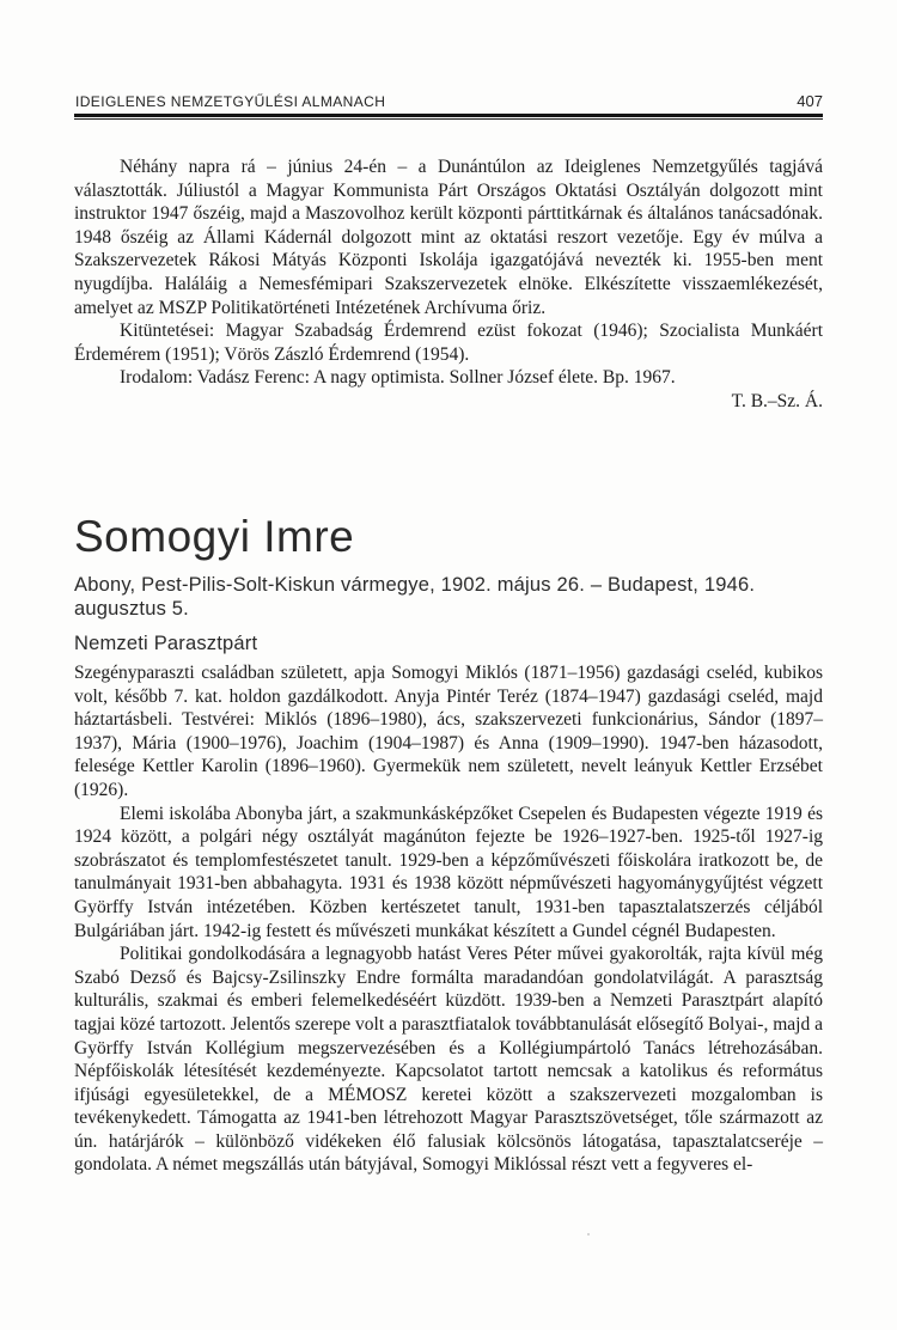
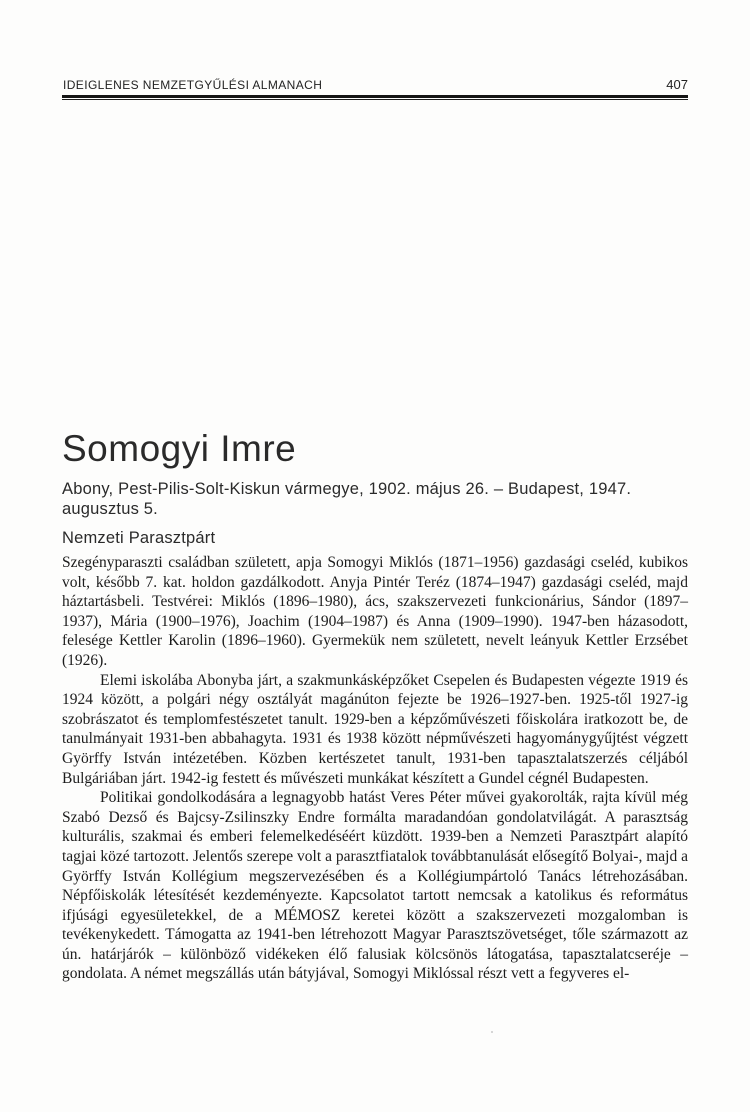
  IDEIGLENES NEMZETGYŰLÉSI ALMANACH
  407
- Néhány napra rá – június 24-én – a Dunántúlon az Ideiglenes Nemzetgyűlés tagjává választották. Júliustól a Magyar Kommunista Párt Országos Oktatási Osztályán dolgozott mint instruktor 1947 őszéig, majd a Maszovolhoz került központi párttitkárnak és általános tanácsadónak. 1948 őszéig az Állami Kádernál dolgozott mint az oktatási reszort vezetője. Egy év múlva a Szakszervezetek Rákosi Mátyás Központi Iskolája igazgatójává nevezték ki. 1955-ben ment nyugdíjba. Haláláig a Nemesfémipari Szakszervezetek elnöke. Elkészítette visszaemlékezését, amelyet az MSZP Politikatörténeti Intézetének Archívuma őriz.
- Kitüntetései: Magyar Szabadság Érdemrend ezüst fokozat (1946); Szocialista Munkáért Érdemérem (1951); Vörös Zászló Érdemrend (1954).
- Irodalom: Vadász Ferenc: A nagy optimista. Sollner József élete. Bp. 1967.
- T. B.–Sz. Á.
  Somogyi Imre
- Abony, Pest-Pilis-Solt-Kiskun vármegye, 1902. május 26. – Budapest, 1946. augusztus 5.
+ Abony, Pest-Pilis-Solt-Kiskun vármegye, 1902. május 26. – Budapest, 1947. augusztus 5.
  Nemzeti Parasztpárt
  Szegényparaszti családban született, apja Somogyi Miklós (1871–1956) gazdasági cseléd, kubikos volt, később 7. kat. holdon gazdálkodott. Anyja Pintér Teréz (1874–1947) gazdasági cseléd, majd háztartásbeli. Testvérei: Miklós (1896–1980), ács, szakszervezeti funkcionárius, Sándor (1897–1937), Mária (1900–1976), Joachim (1904–1987) és Anna (1909–1990). 1947-ben házasodott, felesége Kettler Karolin (1896–1960). Gyermekük nem született, nevelt leányuk Kettler Erzsébet (1926).
  Elemi iskolába Abonyba járt, a szakmunkásképzőket Csepelen és Budapesten végezte 1919 és 1924 között, a polgári négy osztályát magánúton fejezte be 1926–1927-ben. 1925-től 1927-ig szobrászatot és templomfestészetet tanult. 1929-ben a képzőművészeti főiskolára iratkozott be, de tanulmányait 1931-ben abbahagyta. 1931 és 1938 között népművészeti hagyománygyűjtést végzett Györffy István intézetében. Közben kertészetet tanult, 1931-ben tapasztalatszerzés céljából Bulgáriában járt. 1942-ig festett és művészeti munkákat készített a Gundel cégnél Budapesten.
  Politikai gondolkodására a legnagyobb hatást Veres Péter művei gyakorolták, rajta kívül még Szabó Dezső és Bajcsy-Zsilinszky Endre formálta maradandóan gondolatvilágát. A parasztság kulturális, szakmai és emberi felemelkedéséért küzdött. 1939-ben a Nemzeti Parasztpárt alapító tagjai közé tartozott. Jelentős szerepe volt a parasztfiatalok továbbtanulását elősegítő Bolyai-, majd a Györffy István Kollégium megszervezésében és a Kollégiumpártoló Tanács létrehozásában. Népfőiskolák létesítését kezdeményezte. Kapcsolatot tartott nemcsak a katolikus és református ifjúsági egyesületekkel, de a MÉMOSZ keretei között a szakszervezeti mozgalomban is tevékenykedett. Támogatta az 1941-ben létrehozott Magyar Parasztszövetséget, tőle származott az ún. határjárók – különböző vidékeken élő falusiak kölcsönös látogatása, tapasztalatcseréje – gondolata. A német megszállás után bátyjával, Somogyi Miklóssal részt vett a fegyveres el-
